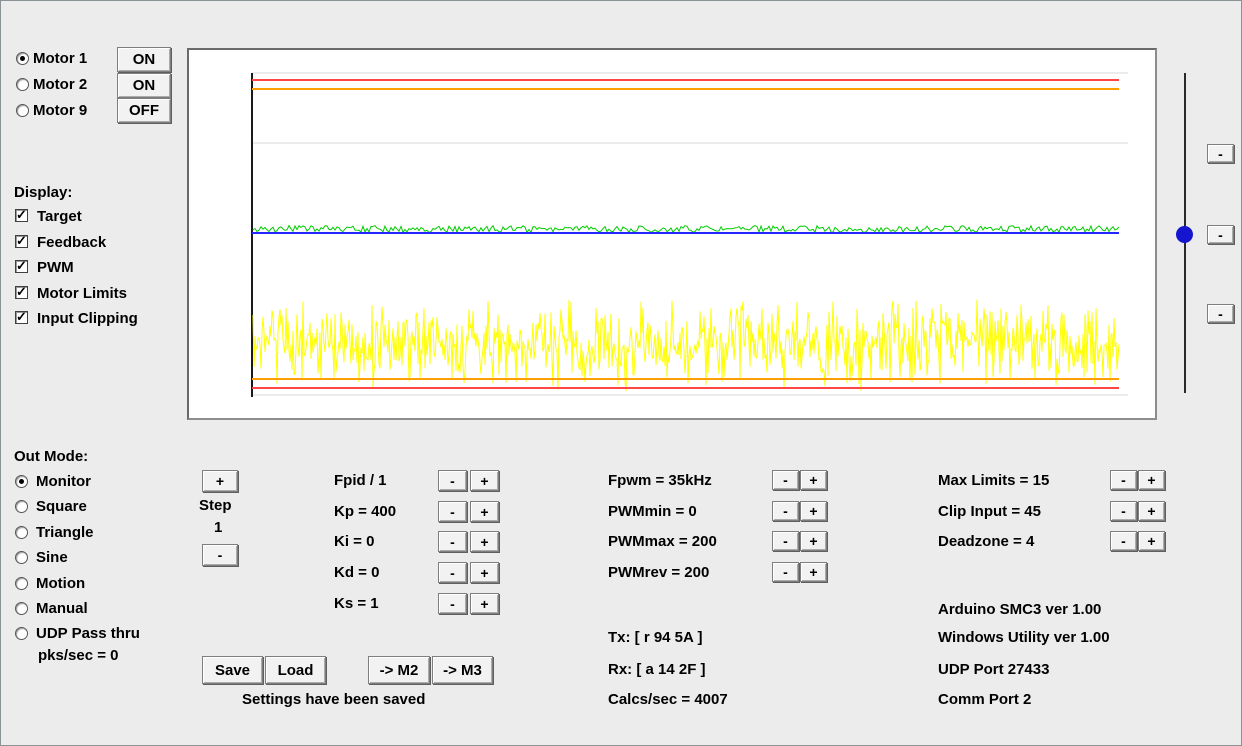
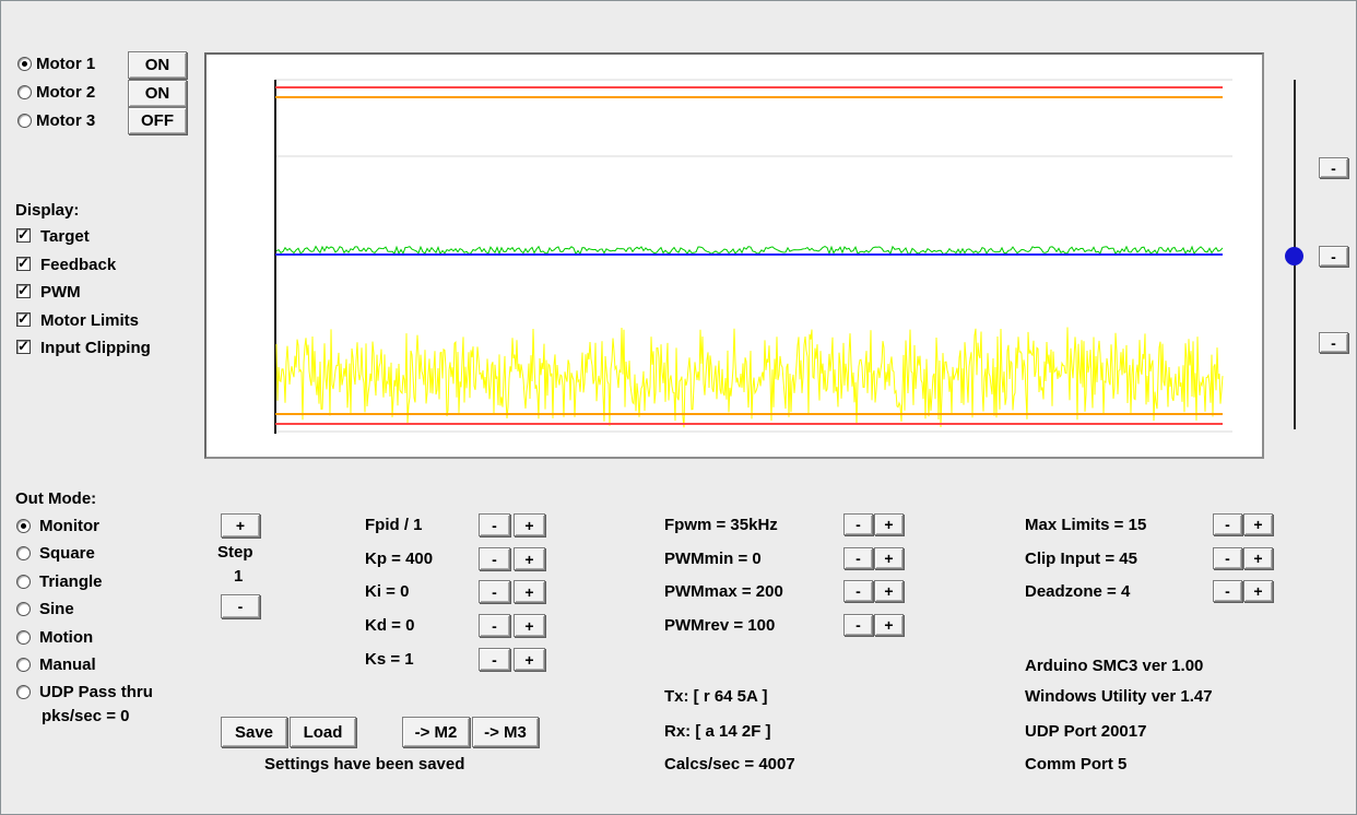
  Motor 1
  ON
  Motor 2
  ON
- Motor 9
+ Motor 3
  OFF
  Display:
  ✓
  Target
  ✓
  Feedback
  ✓
  PWM
  ✓
  Motor Limits
  ✓
  Input Clipping
  Out Mode:
  Monitor
  Square
  Triangle
  Sine
  Motion
  Manual
  UDP Pass thru
  pks/sec = 0
  -
  -
  -
  +
  Step
  1
  -
  Fpid / 1
  -
  +
  Kp = 400
  -
  +
  Ki = 0
  -
  +
  Kd = 0
  -
  +
  Ks = 1
  -
  +
  Save
  Load
  -> M2
  -> M3
  Settings have been saved
  Fpwm = 35kHz
  -
  +
  PWMmin = 0
  -
  +
  PWMmax = 200
  -
  +
- PWMrev = 200
+ PWMrev = 100
  -
  +
- Tx: [ r 94 5A ]
+ Tx: [ r 64 5A ]
  Rx: [ a 14 2F ]
  Calcs/sec = 4007
  Max Limits = 15
  -
  +
  Clip Input = 45
  -
  +
  Deadzone = 4
  -
  +
  Arduino SMC3 ver 1.00
- Windows Utility ver 1.00
+ Windows Utility ver 1.47
- UDP Port 27433
+ UDP Port 20017
- Comm Port 2
+ Comm Port 5
